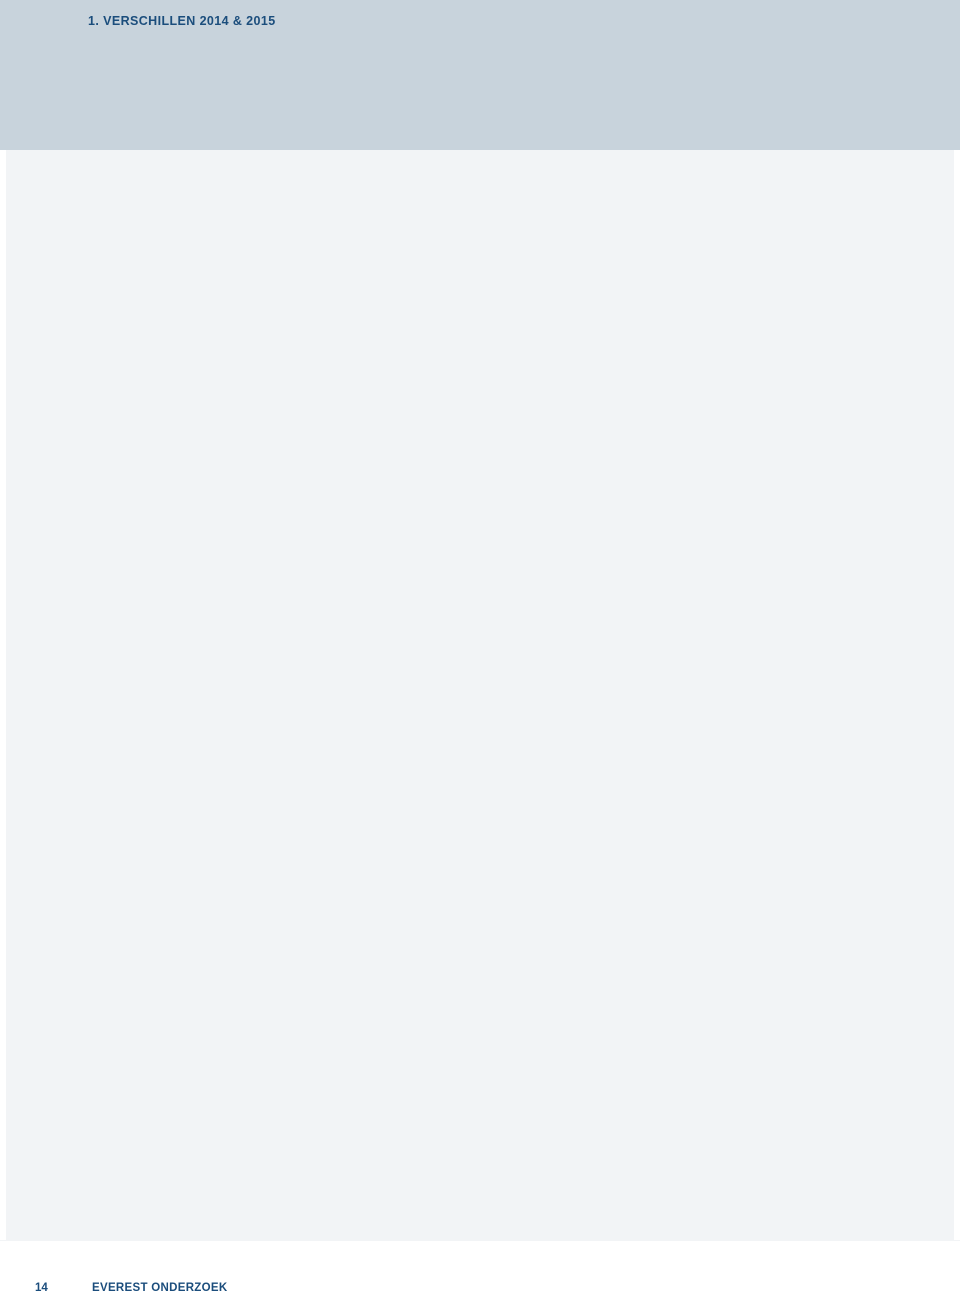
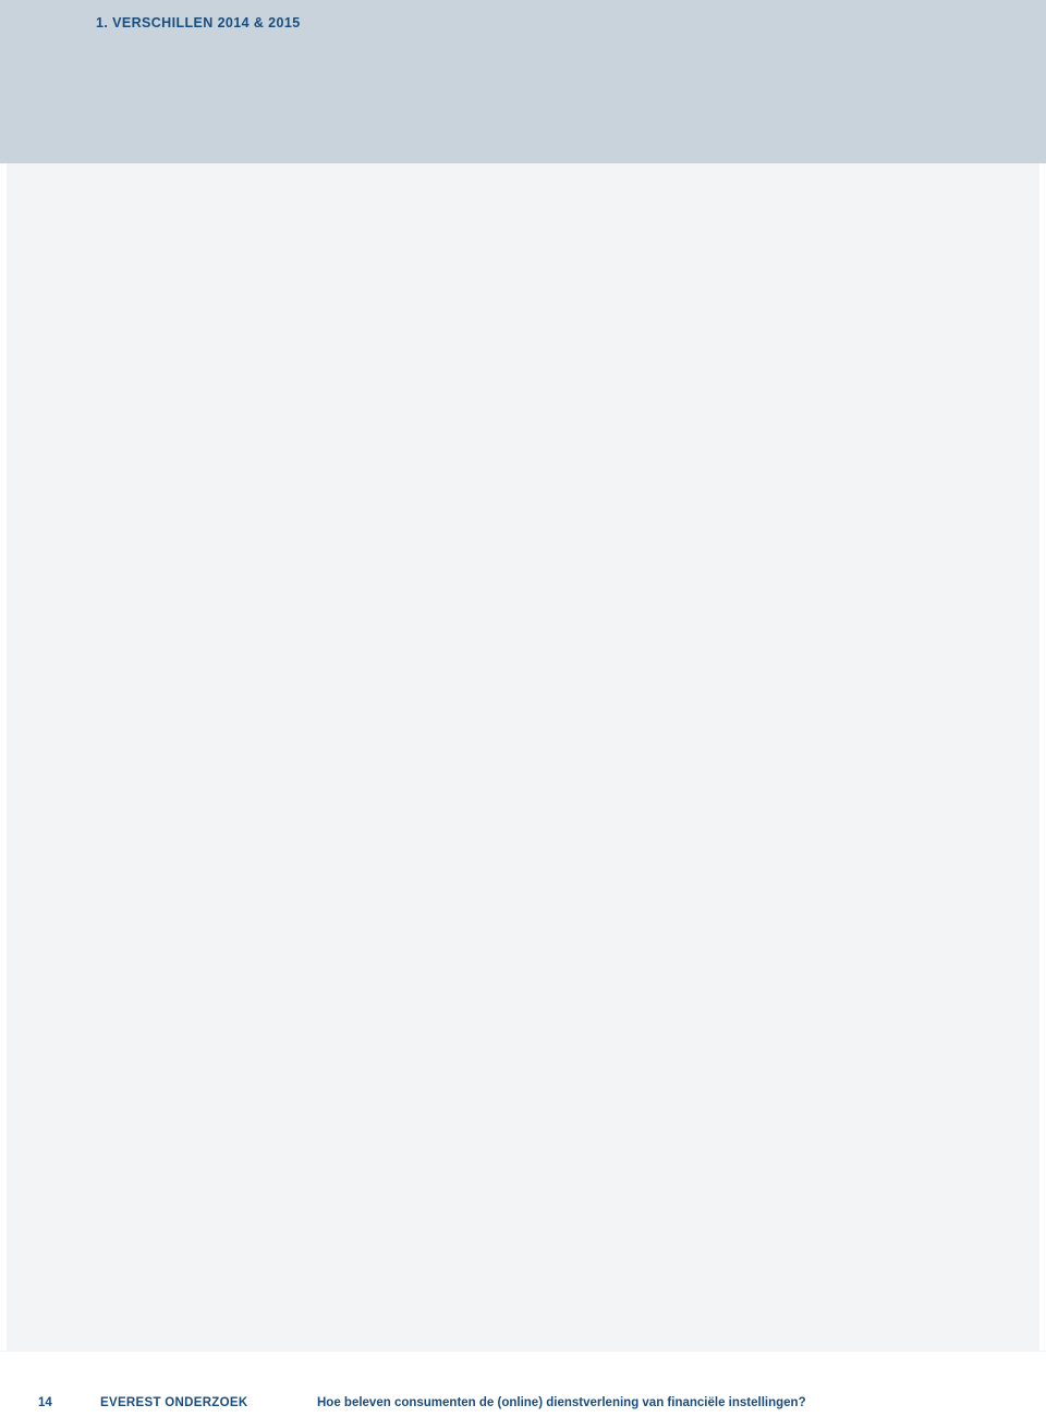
  1. VERSCHILLEN 2014 & 2015
  14
  EVEREST ONDERZOEK
+ Hoe beleven consumenten de (online) dienstverlening van financiële instellingen?
